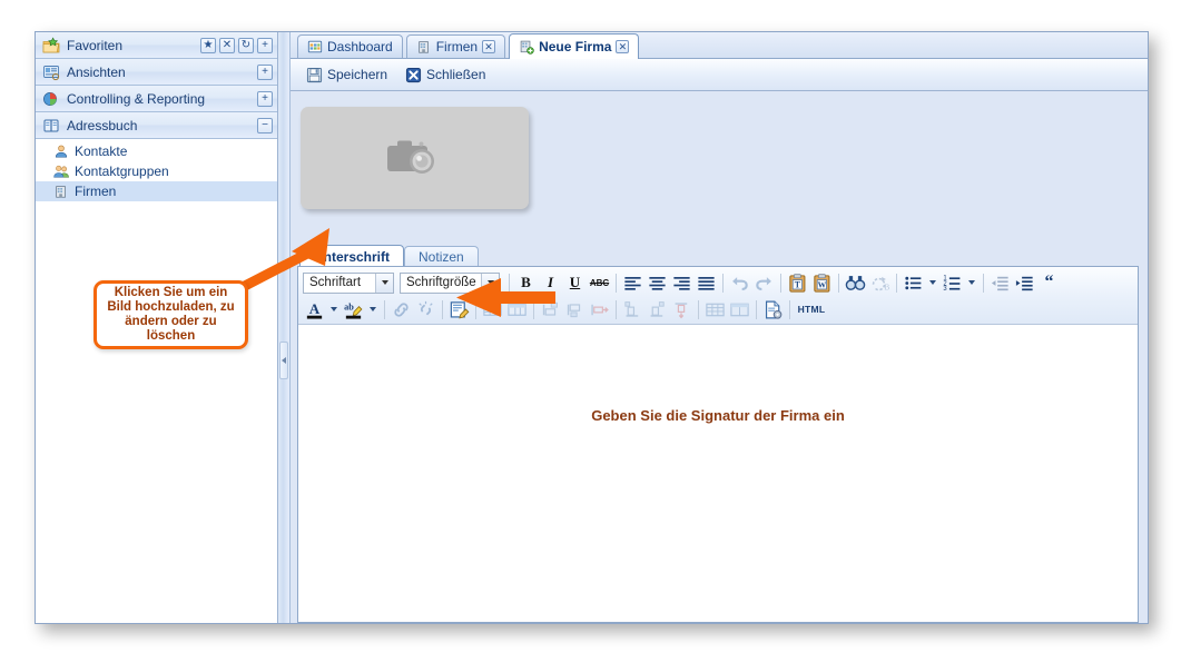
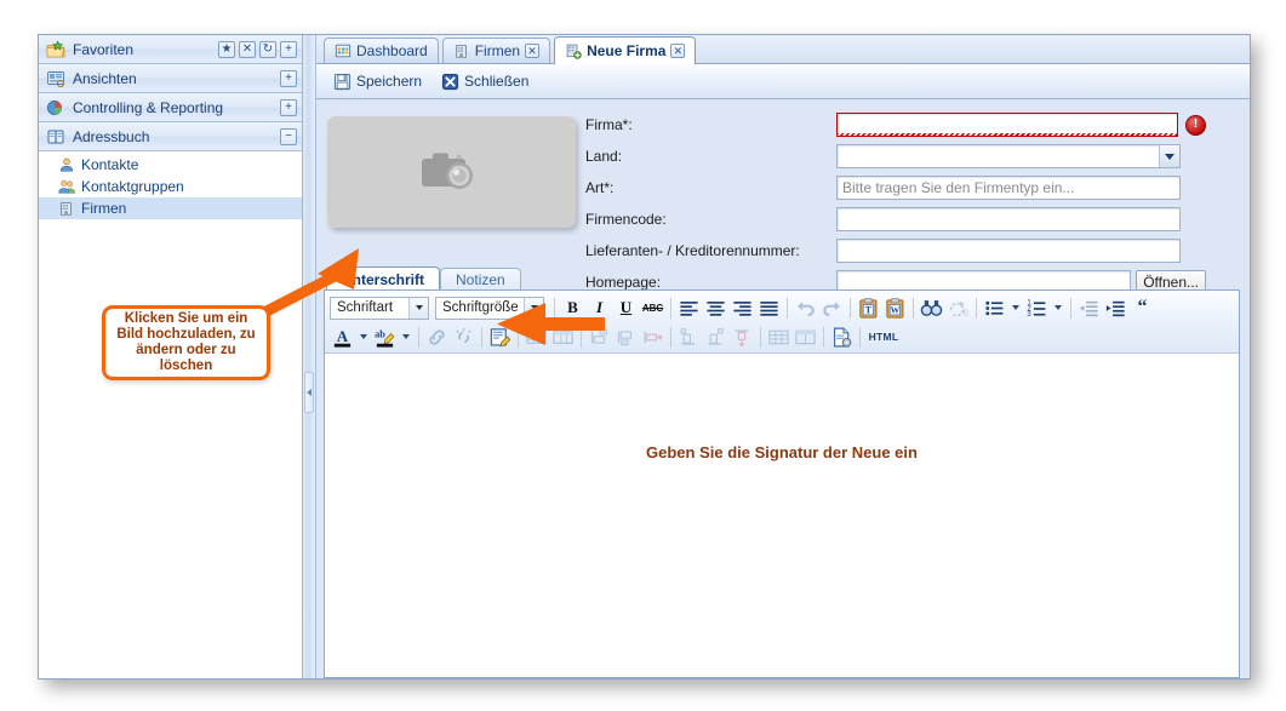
  Favoriten
  ★
  ✕
  ↻
  +
  Ansichten
  +
  Controlling & Reporting
  +
  Adressbuch
  −
  Kontakte
  Kontaktgruppen
  Firmen
  Dashboard
  Firmen
  ✕
  Neue Firma
  ✕
  Speichern
  Schließen
+ Firma*:
+ !
+ Land:
+ Art*:
+ Bitte tragen Sie den Firmentyp ein...
+ Firmencode:
+ Lieferanten- / Kreditorennummer:
+ Homepage:
+ Öffnen...
  nterschrift
  Notizen
  Schriftart
  Schriftgröße
  B
  I
  U
  ABC
  T
  W
  “
  A
  ab
  HTML
- Geben Sie die Signatur der Firma ein
+ Geben Sie die Signatur der Neue ein
  Klicken Sie um ein Bild hochzuladen, zu ändern oder zu löschen
